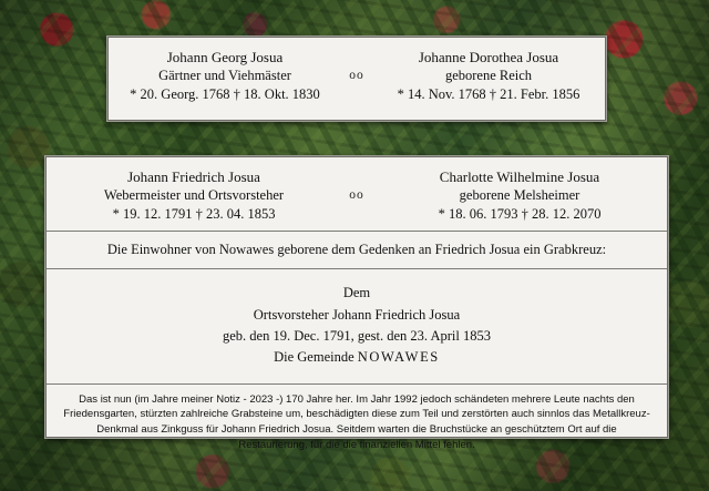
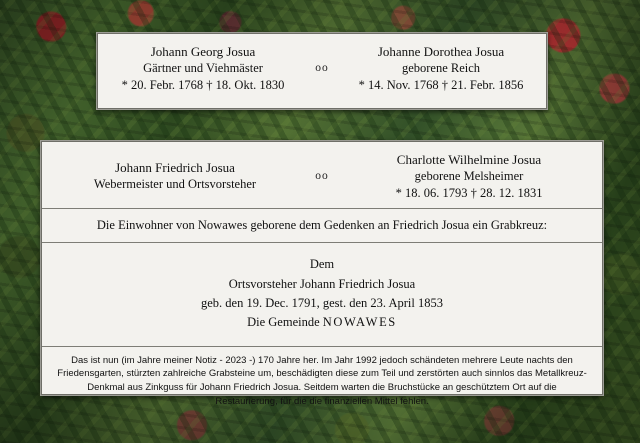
  Johann Georg Josua
  Gärtner und Viehmäster
- * 20. Georg. 1768 † 18. Okt. 1830
+ * 20. Febr. 1768 † 18. Okt. 1830
  oo
  Johanne Dorothea Josua
  geborene Reich
  * 14. Nov. 1768 † 21. Febr. 1856
  Johann Friedrich Josua
  Webermeister und Ortsvorsteher
- * 19. 12. 1791 † 23. 04. 1853
  oo
  Charlotte Wilhelmine Josua
  geborene Melsheimer
- * 18. 06. 1793 † 28. 12. 2070
+ * 18. 06. 1793 † 28. 12. 1831
  Die Einwohner von Nowawes geborene dem Gedenken an Friedrich Josua ein Grabkreuz:
  Dem
  Ortsvorsteher Johann Friedrich Josua
  geb. den 19. Dec. 1791, gest. den 23. April 1853
  Die Gemeinde NOWAWES
  Das ist nun (im Jahre meiner Notiz - 2023 -) 170 Jahre her. Im Jahr 1992 jedoch schändeten mehrere Leute nachts den Friedensgarten, stürzten zahlreiche Grabsteine um, beschädigten diese zum Teil und zerstörten auch sinnlos das Metallkreuz-Denkmal aus Zinkguss für Johann Friedrich Josua. Seitdem warten die Bruchstücke an geschütztem Ort auf die Restaurierung, für die die finanziellen Mittel fehlen.
